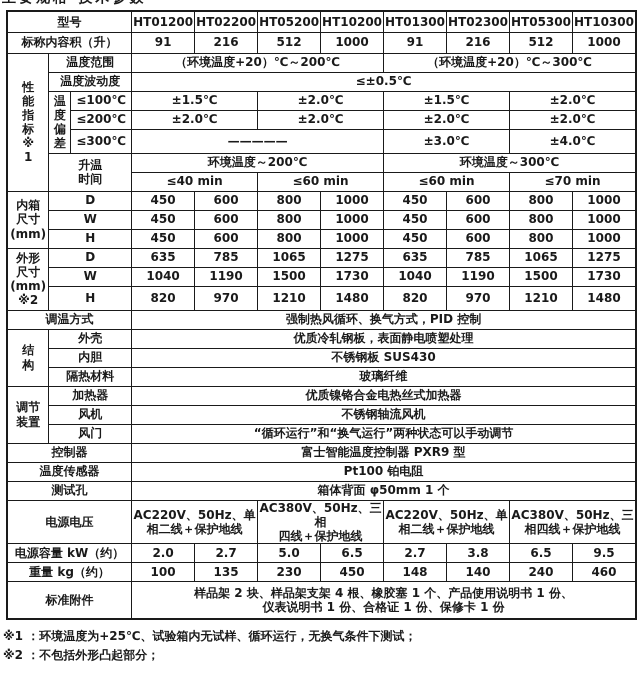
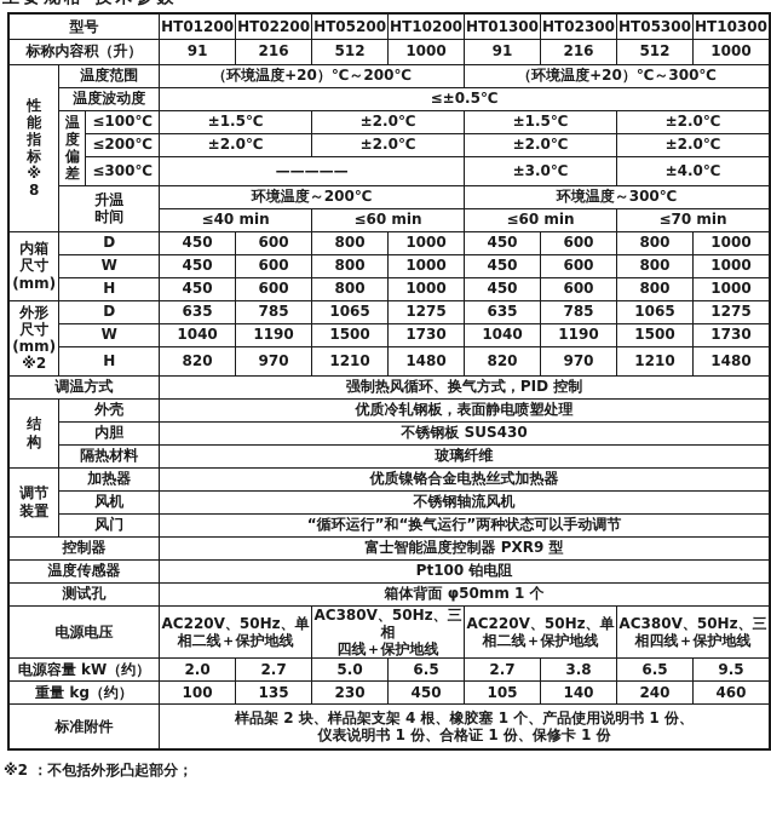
  型号	HT01200	HT02200	HT05200	HT10200	HT01300	HT02300	HT05300	HT10300
  标称内容积（升）	91	216	512	1000	91	216	512	1000
- 性 能 指 标 ※ 1	温度范围	（环境温度+20）℃～200℃	（环境温度+20）℃～300℃
+ 性 能 指 标 ※ 8	温度范围	（环境温度+20）℃～200℃	（环境温度+20）℃～300℃
  温度波动度	≤±0.5℃
  温 度 偏 差	≤100℃	±1.5℃	±2.0℃	±1.5℃	±2.0℃
  ≤200℃	±2.0℃	±2.0℃	±2.0℃	±2.0℃
  ≤300℃	—————	±3.0℃	±4.0℃
  升温 时间	环境温度～200℃	环境温度～300℃
  ≤40 min	≤60 min	≤60 min	≤70 min
  内箱 尺寸 (mm)	D	450	600	800	1000	450	600	800	1000
  W	450	600	800	1000	450	600	800	1000
  H	450	600	800	1000	450	600	800	1000
  外形 尺寸 (mm) ※2	D	635	785	1065	1275	635	785	1065	1275
  W	1040	1190	1500	1730	1040	1190	1500	1730
  H	820	970	1210	1480	820	970	1210	1480
  调温方式	强制热风循环、换气方式，PID 控制
  结 构	外壳	优质冷轧钢板，表面静电喷塑处理
  内胆	不锈钢板 SUS430
  隔热材料	玻璃纤维
  调节 装置	加热器	优质镍铬合金电热丝式加热器
  风机	不锈钢轴流风机
  风门	“循环运行”和“换气运行”两种状态可以手动调节
  控制器	富士智能温度控制器 PXR9 型
  温度传感器	Pt100 铂电阻
  测试孔	箱体背面 φ50mm 1 个
  电源电压	AC220V、50Hz、单 相二线＋保护地线	AC380V、50Hz、三相 四线＋保护地线	AC220V、50Hz、单 相二线＋保护地线	AC380V、50Hz、三 相四线＋保护地线
  电源容量 kW（约）	2.0	2.7	5.0	6.5	2.7	3.8	6.5	9.5
- 重量 kg（约）	100	135	230	450	148	140	240	460
+ 重量 kg（约）	100	135	230	450	105	140	240	460
  标准附件	样品架 2 块、样品架支架 4 根、橡胶塞 1 个、产品使用说明书 1 份、 仪表说明书 1 份、合格证 1 份、保修卡 1 份
- ※1 ：环境温度为+25℃、试验箱内无试样、循环运行，无换气条件下测试；
  ※2 ：不包括外形凸起部分；
